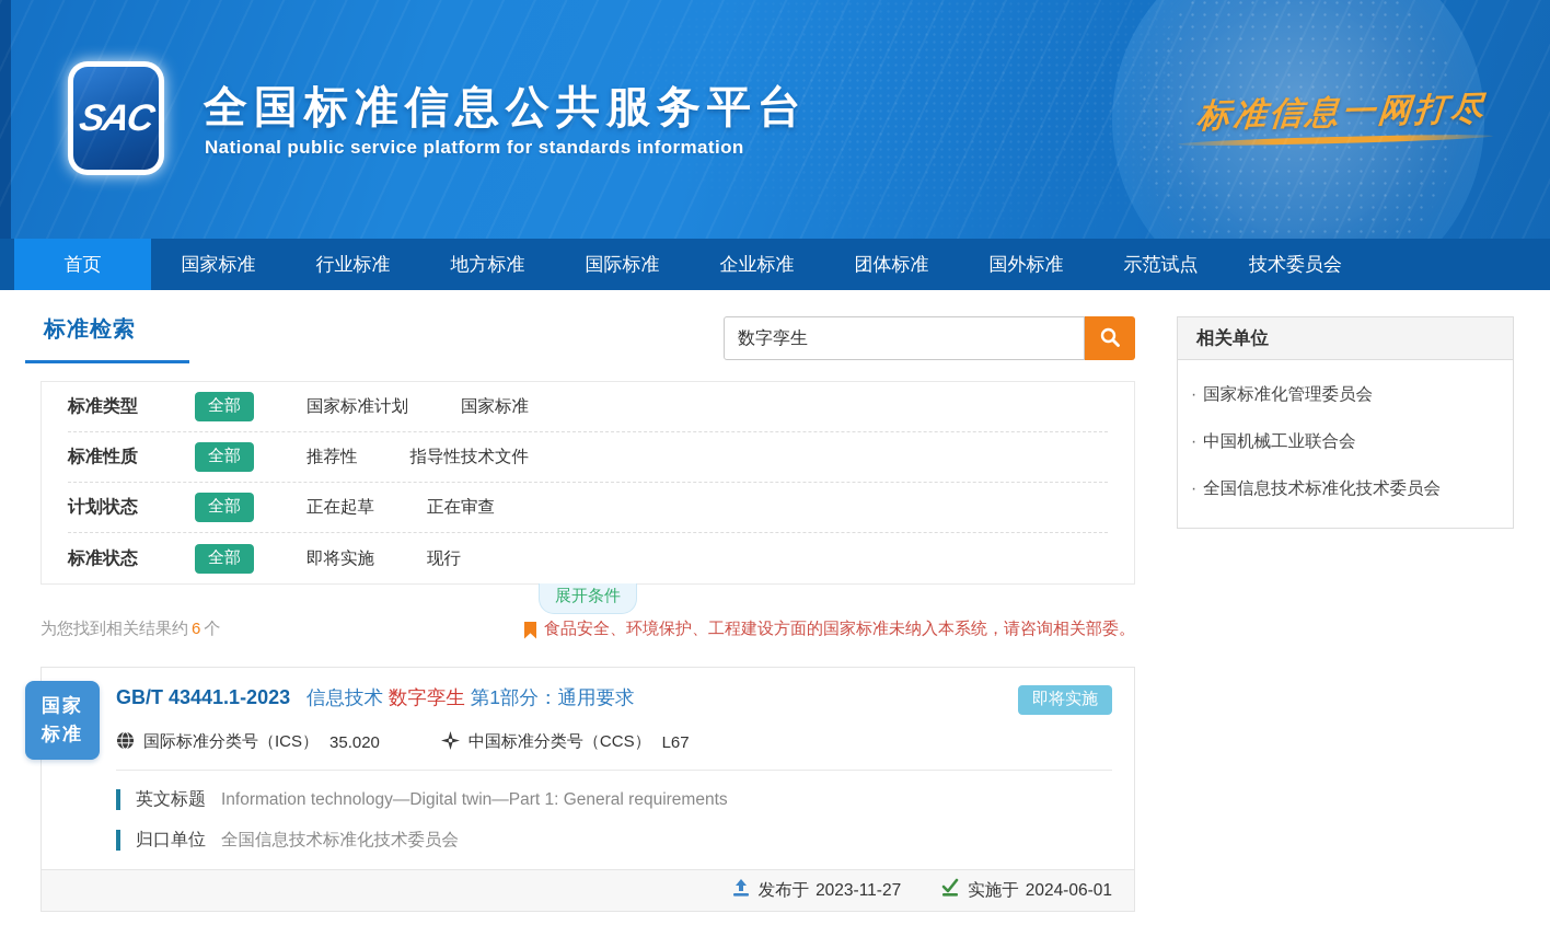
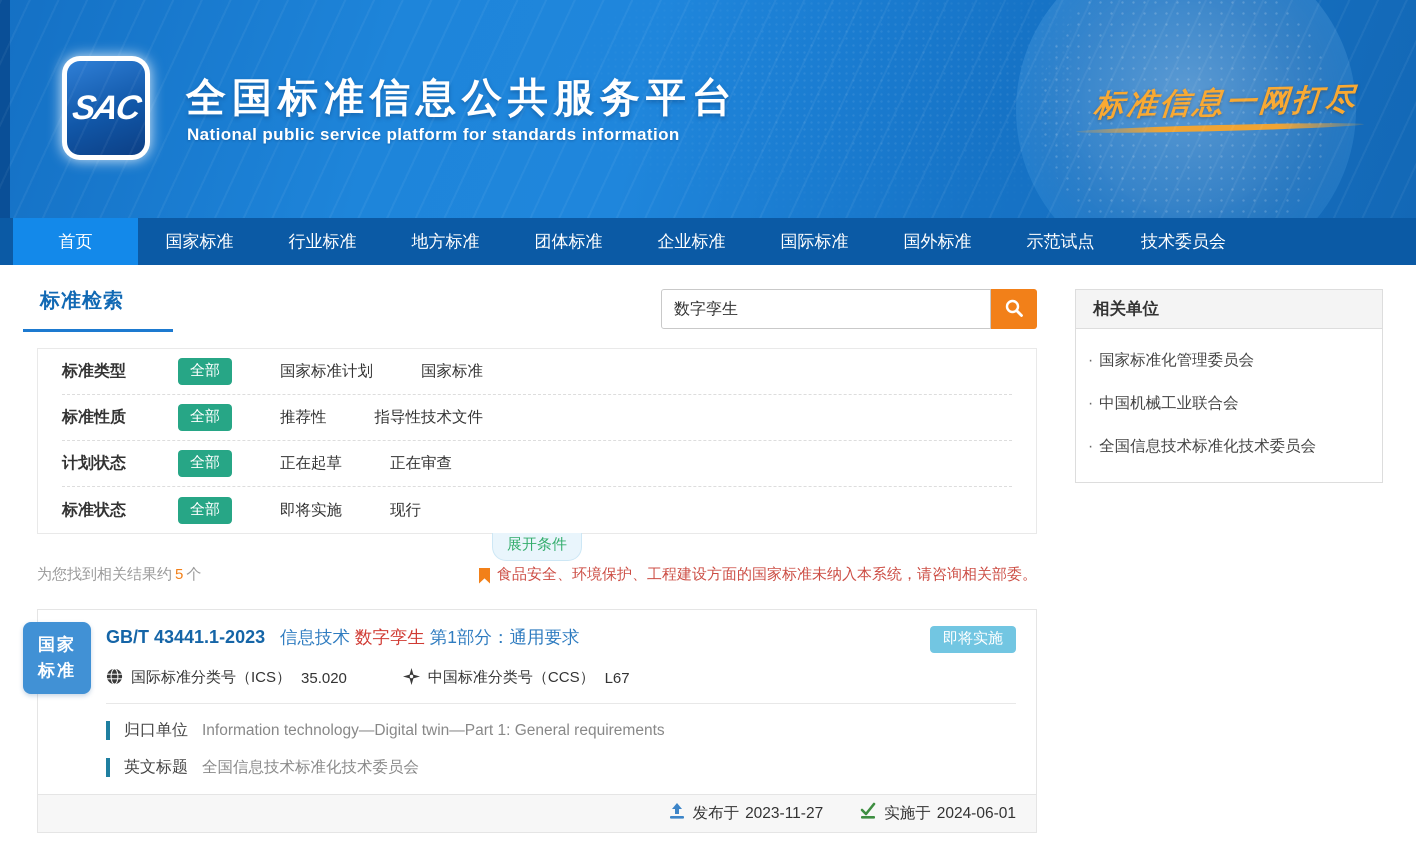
  首页
  国家标准
  行业标准
  地方标准
- 国际标准
+ 团体标准
  企业标准
- 团体标准
+ 国际标准
  国外标准
  示范试点
  技术委员会
  标准检索
  数字孪生
  标准类型
  全部
  国家标准计划
  国家标准
  标准性质
  全部
  推荐性
  指导性技术文件
  计划状态
  全部
  正在起草
  正在审查
  标准状态
  全部
  即将实施
  现行
  展开条件
- 为您找到相关结果约 6 个
+ 为您找到相关结果约 5 个
  食品安全、环境保护、工程建设方面的国家标准未纳入本系统，请咨询相关部委。
  国家
  标准
  GB/T 43441.1-2023 信息技术 数字孪生 第1部分：通用要求
  即将实施
  国际标准分类号（ICS）
  35.020
  中国标准分类号（CCS）
  L67
- 英文标题
+ 归口单位
  Information technology—Digital twin—Part 1: General requirements
- 归口单位
+ 英文标题
  全国信息技术标准化技术委员会
  发布于
  2023-11-27
  实施于
  2024-06-01
  相关单位
  · 国家标准化管理委员会
  · 中国机械工业联合会
  · 全国信息技术标准化技术委员会
